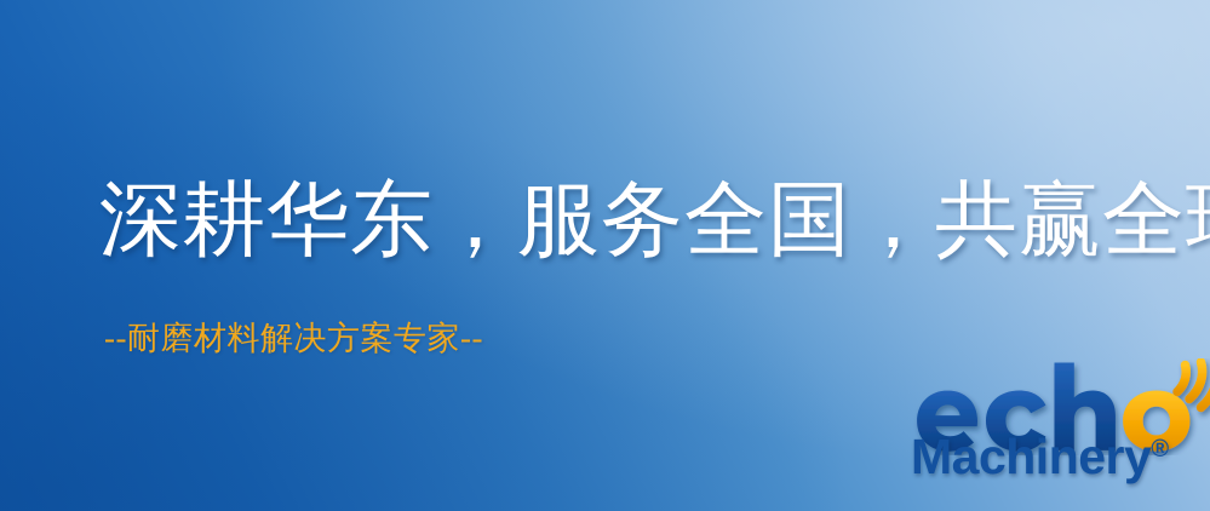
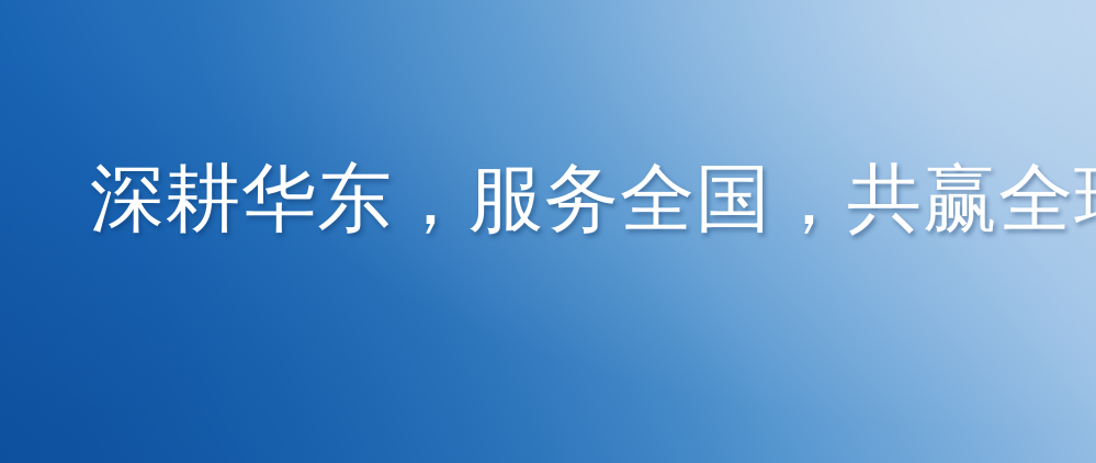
  深耕华东，服务全国，共赢全
- --耐磨材料解决方案专家--
- Machinery®
